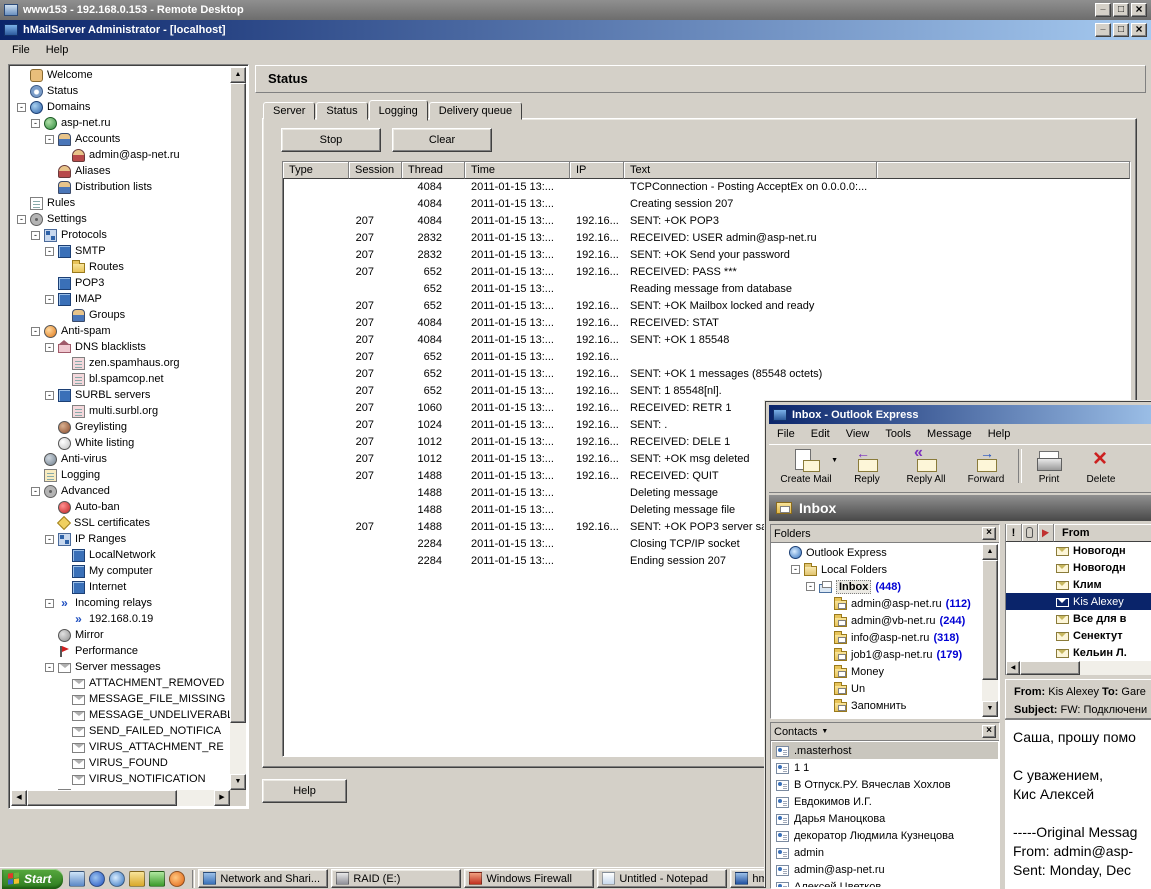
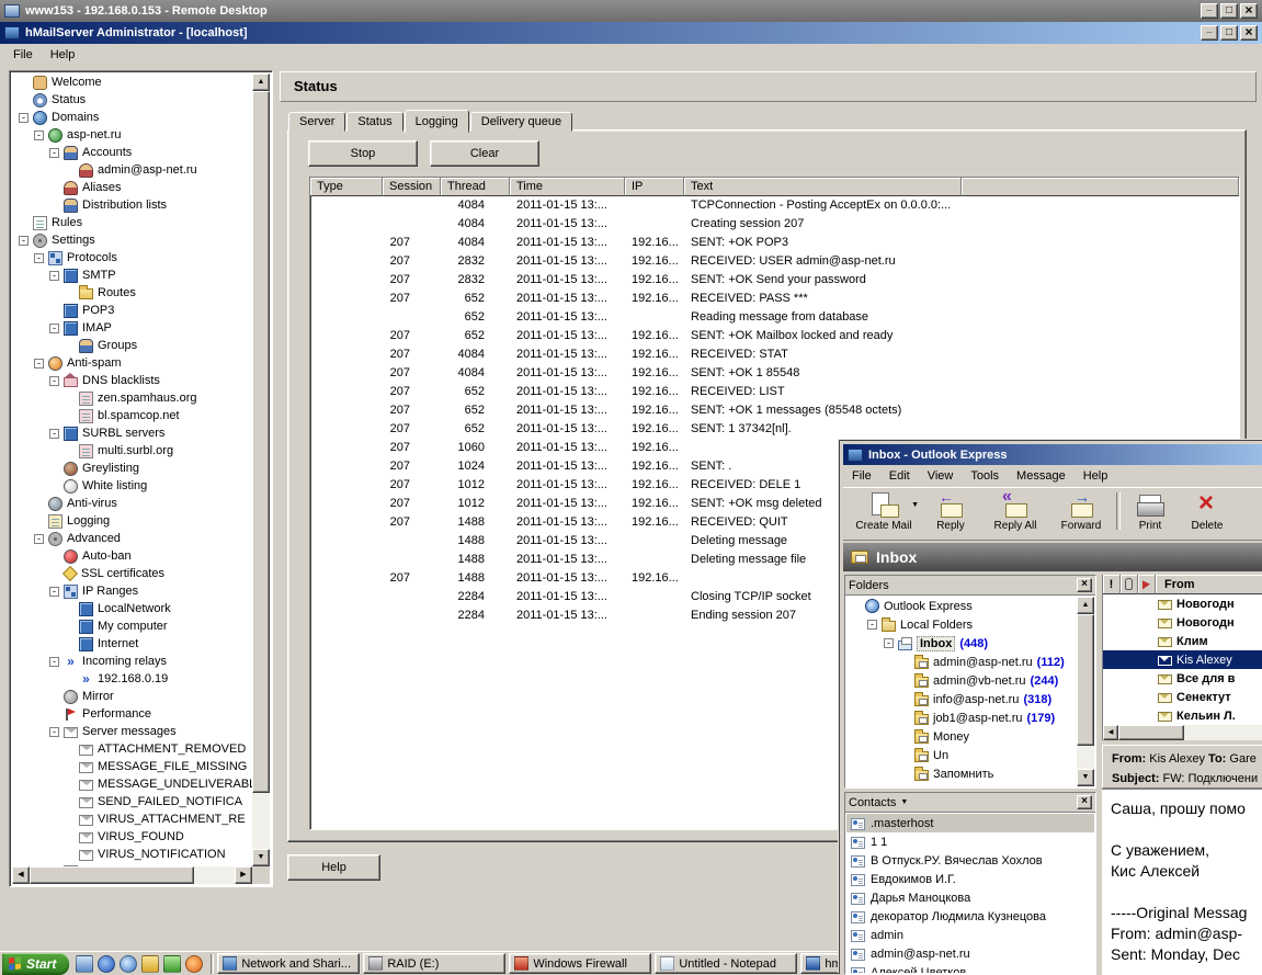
  www153 - 192.168.0.153 - Remote Desktop
  hMailServer Administrator - [localhost]
  File
  Help
  Welcome
  Status
  -
  Domains
  -
  asp-net.ru
  -
  Accounts
  admin@asp-net.ru
  Aliases
  Distribution lists
  Rules
  -
  Settings
  -
  Protocols
  -
  SMTP
  Routes
  POP3
  -
  IMAP
  Groups
  -
  Anti-spam
  -
  DNS blacklists
  zen.spamhaus.org
  bl.spamcop.net
  -
  SURBL servers
  multi.surbl.org
  Greylisting
  White listing
  Anti-virus
  Logging
  -
  Advanced
  Auto-ban
  SSL certificates
  -
  IP Ranges
  LocalNetwork
  My computer
  Internet
  -
  Incoming relays
  192.168.0.19
  Mirror
  Performance
  -
  Server messages
  ATTACHMENT_REMOVED
  MESSAGE_FILE_MISSING
  MESSAGE_UNDELIVERAB
  SEND_FAILED_NOTIFICA
  VIRUS_ATTACHMENT_RE
  VIRUS_FOUND
  VIRUS_NOTIFICATION
  Status
  Server
  Status
  Logging
  Delivery queue
  Stop
  Clear
  Type
  Session
  Thread
  Time
  IP
  Text
  4084
  2011-01-15 13:...
  TCPConnection - Posting AcceptEx on 0.0.0.0:...
  4084
  2011-01-15 13:...
  Creating session 207
  207
  4084
  2011-01-15 13:...
  192.16...
  SENT: +OK POP3
  207
  2832
  2011-01-15 13:...
  192.16...
  RECEIVED: USER admin@asp-net.ru
  207
  2832
  2011-01-15 13:...
  192.16...
  SENT: +OK Send your password
  207
  652
  2011-01-15 13:...
  192.16...
  RECEIVED: PASS ***
  652
  2011-01-15 13:...
  Reading message from database
  207
  652
  2011-01-15 13:...
  192.16...
  SENT: +OK Mailbox locked and ready
  207
  4084
  2011-01-15 13:...
  192.16...
  RECEIVED: STAT
  207
  4084
  2011-01-15 13:...
  192.16...
  SENT: +OK 1 85548
  207
  652
  2011-01-15 13:...
  192.16...
+ RECEIVED: LIST
  207
  652
  2011-01-15 13:...
  192.16...
  SENT: +OK 1 messages (85548 octets)
  207
  652
  2011-01-15 13:...
  192.16...
- SENT: 1 85548[nl].
+ SENT: 1 37342[nl].
  207
  1060
  2011-01-15 13:...
  192.16...
- RECEIVED: RETR 1
  207
  1024
  2011-01-15 13:...
  192.16...
  SENT: .
  207
  1012
  2011-01-15 13:...
  192.16...
  RECEIVED: DELE 1
  207
  1012
  2011-01-15 13:...
  192.16...
  SENT: +OK msg deleted
  207
  1488
  2011-01-15 13:...
  192.16...
  RECEIVED: QUIT
  1488
  2011-01-15 13:...
  Deleting message
  1488
  2011-01-15 13:...
  Deleting message file
  207
  1488
  2011-01-15 13:...
  192.16...
- SENT: +OK POP3 server sa
  2284
  2011-01-15 13:...
  Closing TCP/IP socket
  2284
  2011-01-15 13:...
  Ending session 207
  Help
  Inbox - Outlook Express
  File
  Edit
  View
  Tools
  Message
  Help
  Create Mail
  Reply
  Reply All
  Forward
  Print
  Delete
  Inbox
  Folders
  ×
  Outlook Express
  -
  Local Folders
  -
  Inbox
  (448)
  admin@asp-net.ru
  (112)
  admin@vb-net.ru
  (244)
  info@asp-net.ru
  (318)
  job1@asp-net.ru
  (179)
  Money
  Un
  Запомнить
  Contacts
  ×
  .masterhost
  1 1
  В Отпуск.РУ. Вячеслав Хохлов
  Евдокимов И.Г.
  Дарья Маноцкова
  декоратор Людмила Кузнецова
  admin
  admin@asp-net.ru
  Алексей Цветков
  !
  From
  Новогодн
  Новогодн
  Клим
  Kis Alexey
  Все для в
  Сенектут
  Кельин Л.
  From: Kis Alexey To: Gare
  Subject: FW: Подключени
  Саша, прошу помо
  С уважением,
  Кис Алексей
  -----Original Messag
  From: admin@asp-
  Sent: Monday, Dec
  Start
  Network and Shari...
  RAID (E:)
  Windows Firewall
  Untitled - Notepad
  hm
